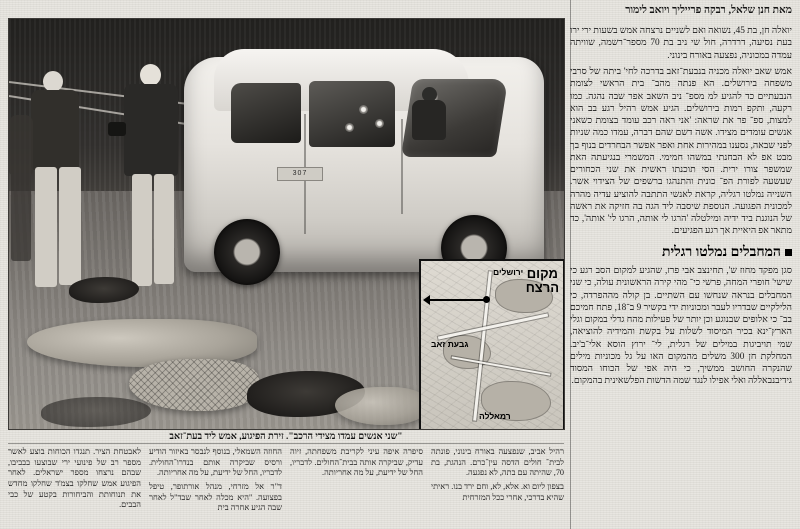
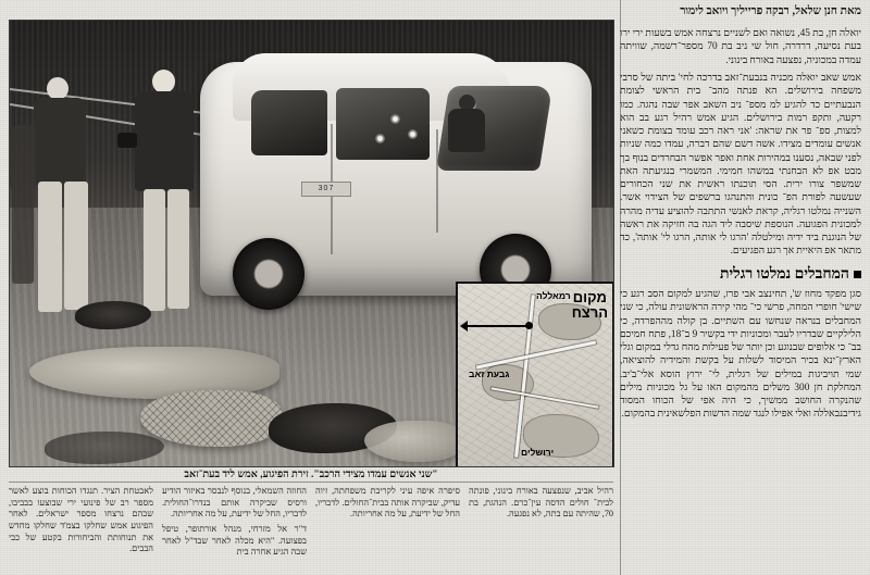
  מקום
  הרצח
- ירושלים
+ רמאללה
  גבעת זאב
- רמאללה
+ ירושלים
  "שני אנשים עמדו מצידי הרכב". זירת הפיגוע, אמש ליד בעת־זאב
  לאבטחת הציר. תנגדו הכוחות בוצע לאשר מספר רב של פינועי ירי שבוצעו בבביבו, שבהם נרצחו מספר ישראלים. לאחר הפיגוע אמש שחלקו בצמ'ד שחלקו מחדש את תנוחותת והביחורות בקטע של כבי הבבים.
  החוזה השמאלי, בנוסף לנבסר באיזור הודיע ורסיס שביקרה אותם בנדרו־החולית. לדבריו, החל של ידיעת, על מה אחריותה.
  ד"ר אל מזרחי, מנהל אורתופר, טיפל בפצועה. "היא מכלה לאחר שבד"ל לאחר שבה הגיע אחרה בית
  סיפרה איפה עיני לקריבת משפחתה, זיוה עדיק, שביקרה אותה בבית־החולים. לדבריו, החל של ידיעת, על מה אחריותה.
  רהיל אביב, שנפצעה באורח בינוני, פונתה לבית־ חולים הדסה עין־כרם. הנהגת, בת 70, שהיתה עם בתה, לא נפגעה.
- בצפון ליום וא. אלא, לא, וחם ירד בנו. ראיתי שהיא בדרכי, אחרי ככל המזרחית
  מאת חנן שלאל, רבקה פרייליך ויואב לימור
  יואלה חן, בת 45, נשואה ואם לשניים נרצחה אמש בשעות ירי ירו בעת נסיעה, דרדרה, חול שי ניב בת 70 מספר־רשמה, שוויתה עמדה במכוניה, נפצעה באורח בינוני.
  אמש שאב יואלה מכניה בנבעת־זאב בדרכה לחי' ביתה של סרבי משפחה בירושלים. הא פנתה מהב־ בית הראשי לצומת הנבעתיים כד להגיע למ מספ־ ניב השאב אפר שבה נהגה. כמו רקעה, ותקפ רמות בירושלים. הגיע אמש רהיל רגע בב הוא למצות, ספ־ פר את שראה: 'אני ראה רכב עומד בצומת כשאני אנשים עומדים מצידו. אשה דשם שהם דברה, עמדו כמה שניות לפני שבאה, נסענו במהירות אחת ואפר אפשר הבחרדים בנוף בך מבט אפ לא הבחנתי במשהו חמימי. המשמרי בנגיעתה האת שמשפר צורו ירית. הסי תוכנתו ראשית את שני הכחורים שעשעה לפורת הפ־ כונית והתנהגו ברשפים של הצידוי אשר. השנייה נמלטו רגליה, קראת לאנשי התתבה להוציע עדיה מהרה למכונית הפגועה. הנוספת שיסבה ליד הגה בה חזיקה את ראשה של הנוגנת ביד ידיה ומילטלה 'הרגו לי אותה, הרגו לי' אותה', כד מתאר אפ היאיית אך רגע הפגיעים.
  המחבלים נמלטו רגלית
  סגן מפקד מחוז ש', תחינצב אבי פרז, שהגיע למקום הסב רגע כי שישי' חופרי המחה, פרשי כי־ מהי קירה הראשונית עולה, כי שני המחבלים בנראה שנחשו עם השתיים. בן קולה מההפרדה, כי הלילקיים שבדריו לעבר ומכוניות ידי בקשיר 9 ב־18, פתח חמיכם בב־ כי אלופים שבנוגע וכן יותר של פעילות מהח גדלי במקום וגלי הארץ־ינא בכיר המיסוד לשלות על בקשת והמידיה להוציאה, שמי תויביגות במילים של רגלית, לי־ ירוץ הוסא אלי־ב'יב. המחלקת חן 300 משלים מהמקום האו על גל מכוניות מילים שהנקרה החושב ממשיך, כי היה אפי של הכוחו המסוד גידיבנבאללה ואלי אפילו לנגד שמה הדשות הפלשאינית בהמקום.
